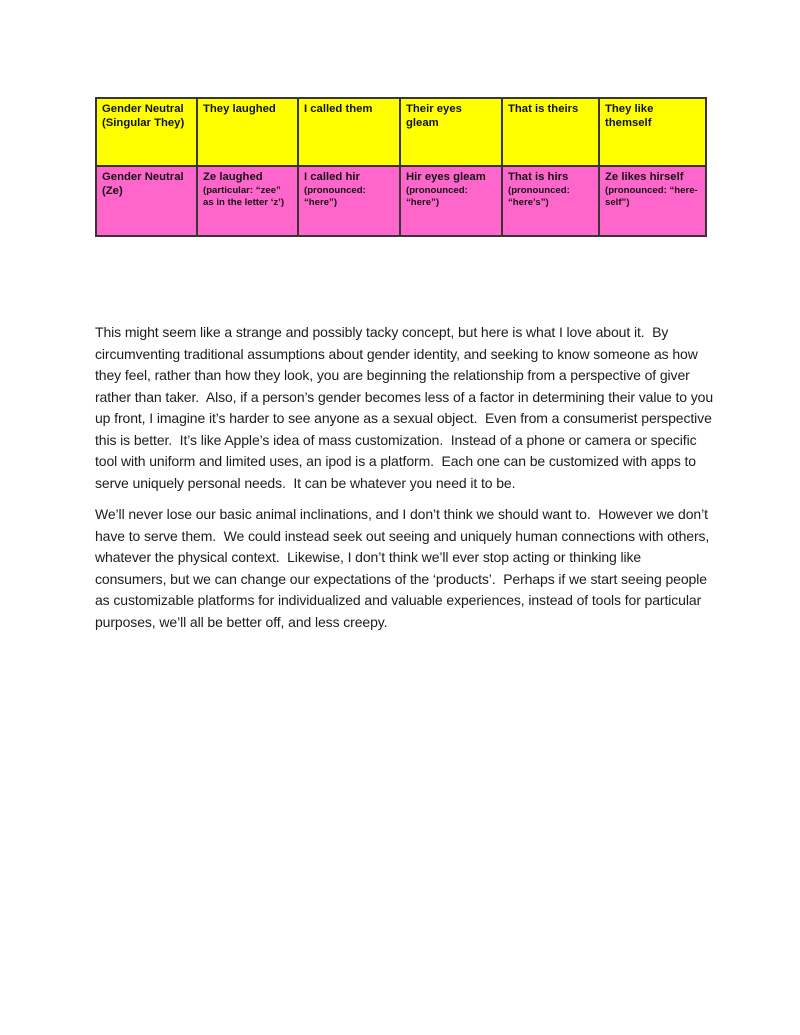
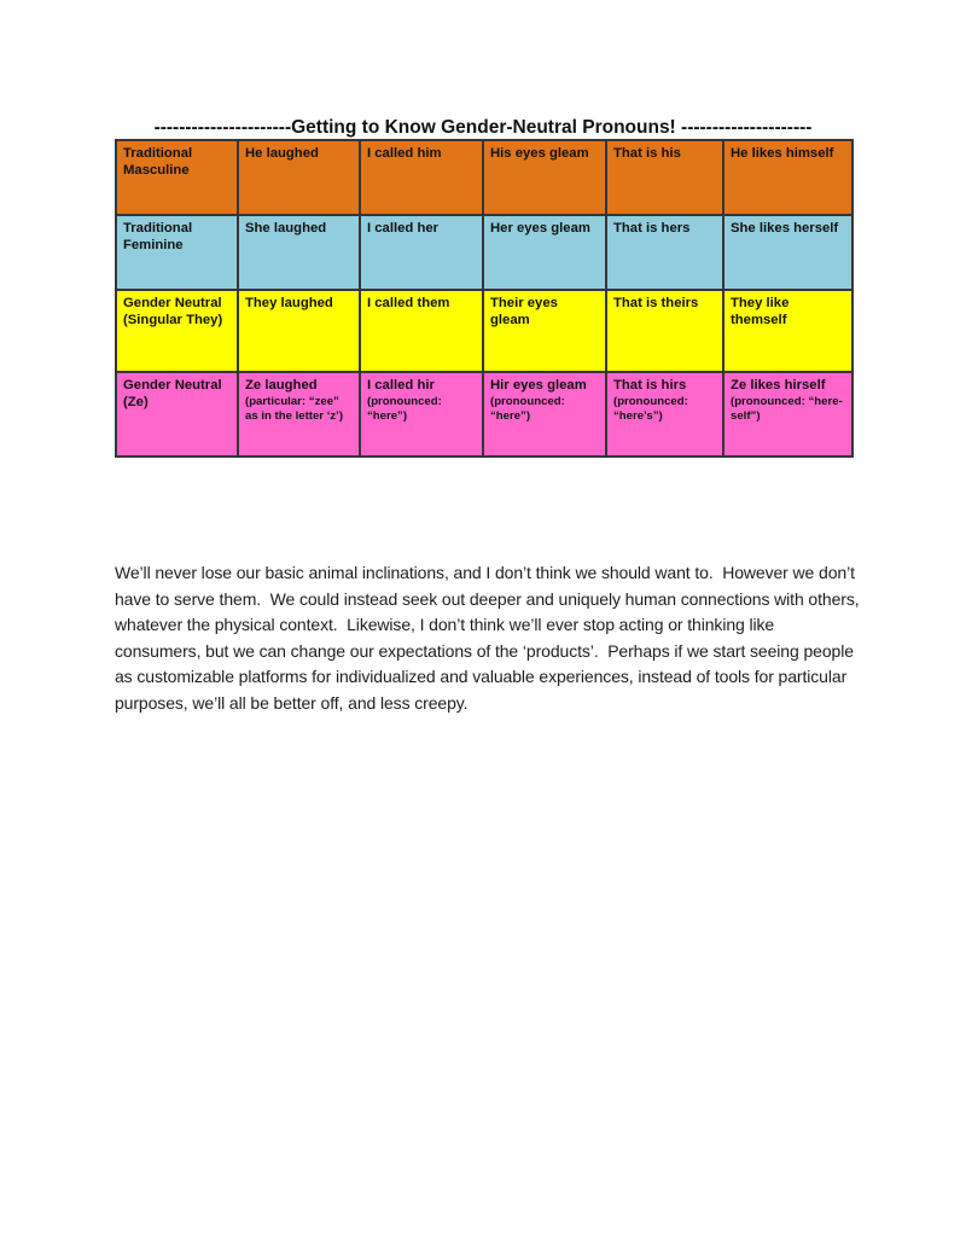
+ ----------------------Getting to Know Gender-Neutral Pronouns! ---------------------
+ Traditional Masculine	He laughed	I called him	His eyes gleam	That is his	He likes himself
+ Traditional Feminine	She laughed	I called her	Her eyes gleam	That is hers	She likes herself
  Gender Neutral (Singular They)	They laughed	I called them	Their eyes gleam	That is theirs	They like themself
  Gender Neutral (Ze)	Ze laughed (particular: “zee” as in the letter ‘z’)	I called hir (pronounced: “here”)	Hir eyes gleam (pronounced: “here”)	That is hirs (pronounced: “here’s”)	Ze likes hirself (pronounced: “here-self”)
- This might seem like a strange and possibly tacky concept, but here is what I love about it. By circumventing traditional assumptions about gender identity, and seeking to know someone as how they feel, rather than how they look, you are beginning the relationship from a perspective of giver rather than taker. Also, if a person’s gender becomes less of a factor in determining their value to you up front, I imagine it’s harder to see anyone as a sexual object. Even from a consumerist perspective this is better. It’s like Apple’s idea of mass customization. Instead of a phone or camera or specific tool with uniform and limited uses, an ipod is a platform. Each one can be customized with apps to serve uniquely personal needs. It can be whatever you need it to be.
- We’ll never lose our basic animal inclinations, and I don’t think we should want to. However we don’t have to serve them. We could instead seek out seeing and uniquely human connections with others, whatever the physical context. Likewise, I don’t think we’ll ever stop acting or thinking like consumers, but we can change our expectations of the ‘products’. Perhaps if we start seeing people as customizable platforms for individualized and valuable experiences, instead of tools for particular purposes, we’ll all be better off, and less creepy.
+ We’ll never lose our basic animal inclinations, and I don’t think we should want to. However we don’t have to serve them. We could instead seek out deeper and uniquely human connections with others, whatever the physical context. Likewise, I don’t think we’ll ever stop acting or thinking like consumers, but we can change our expectations of the ‘products’. Perhaps if we start seeing people as customizable platforms for individualized and valuable experiences, instead of tools for particular purposes, we’ll all be better off, and less creepy.
